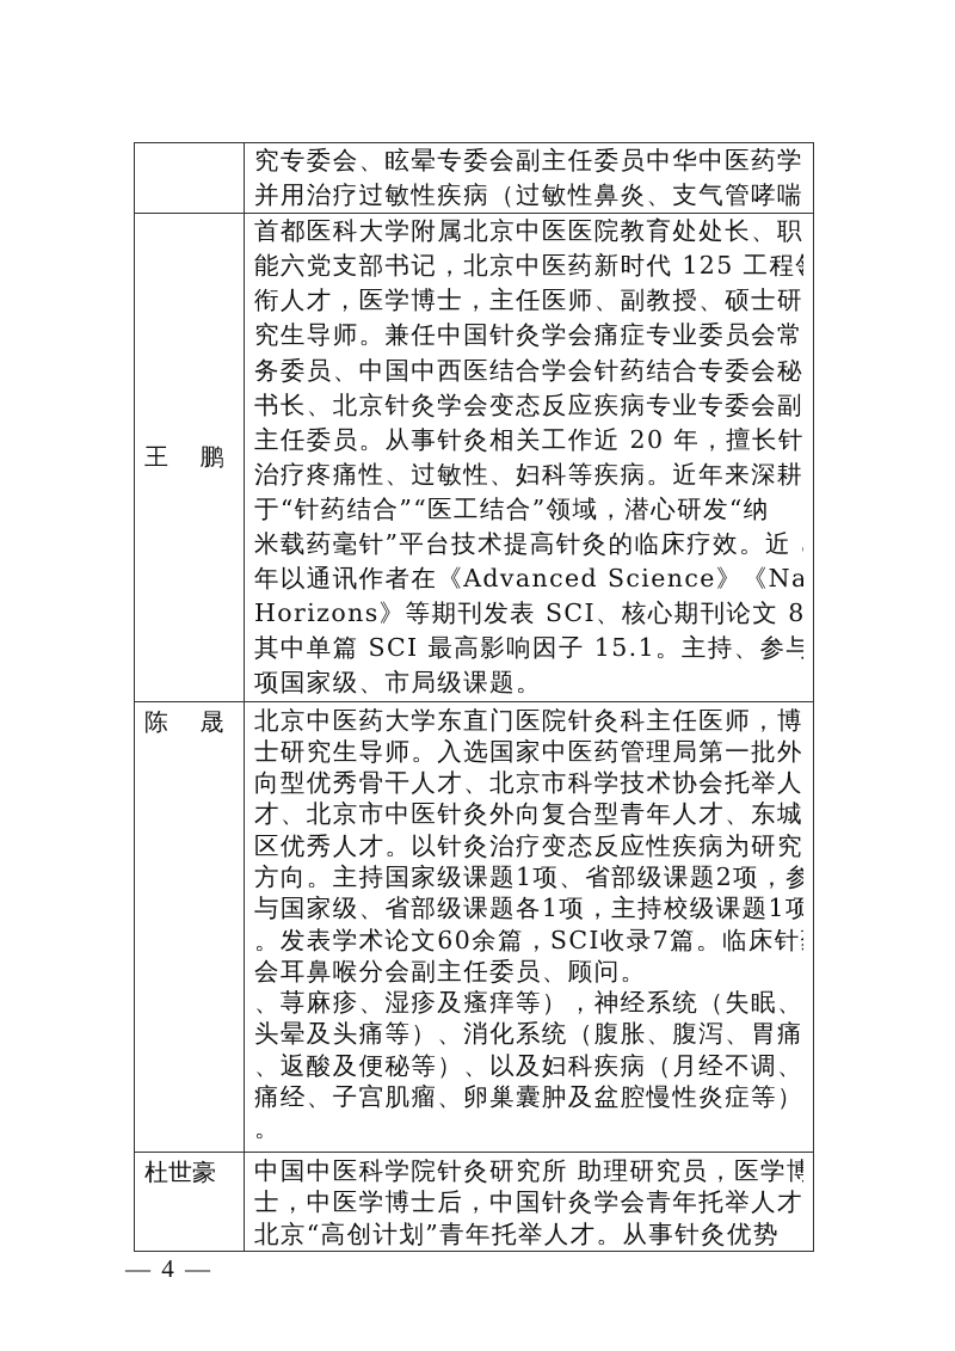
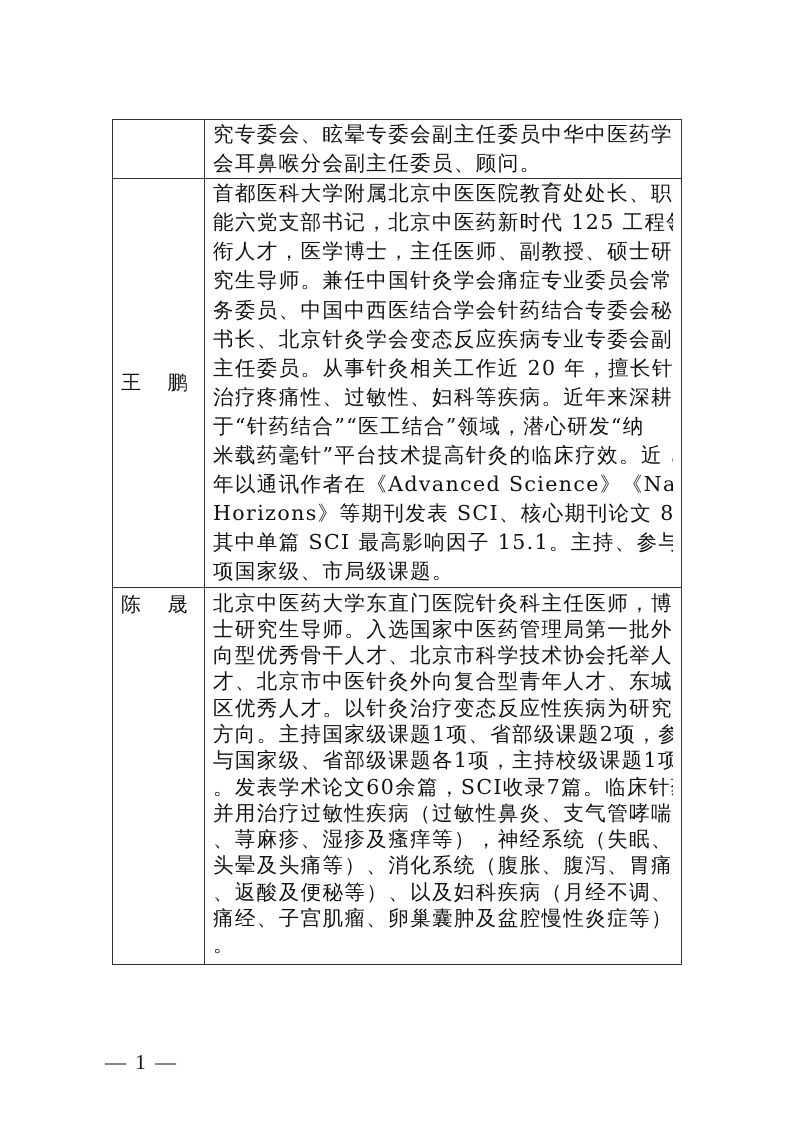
- 	究专委会、眩晕专委会副主任委员中华中医药学 并用治疗过敏性疾病（过敏性鼻炎、支气管哮喘
+ 	究专委会、眩晕专委会副主任委员中华中医药学 会耳鼻喉分会副主任委员、顾问。
  王 鹏	首都医科大学附属北京中医医院教育处处长、职 能六党支部书记，北京中医药新时代 125 工程 衔人才，医学博士，主任医师、副教授、硕士研 究生导师。兼任中国针灸学会痛症专业委员会常 务委员、中国中西医结合学会针药结合专委会秘 书长、北京针灸学会变态反应疾病专业专委会副 主任委员。从事针灸相关工作近 20 年，擅长针 治疗疼痛性、过敏性、妇科等疾病。近年来深耕 于“针药结合”“医工结合”领域，潜心研发“纳 米载药毫针”平台技术提高针灸的临床疗效。近 年以通讯作者在《Advanced Science》《Na Horizons》等期刊发表 SCI、核心期刊论文 8 其中单篇 SCI 最高影响因子 15.1。主持、参与 项国家级、市局级课题。
- 陈 晟	北京中医药大学东直门医院针灸科主任医师，博 士研究生导师。入选国家中医药管理局第一批外 向型优秀骨干人才、北京市科学技术协会托举人 才、北京市中医针灸外向复合型青年人才、东城 区优秀人才。以针灸治疗变态反应性疾病为研究 方向。主持国家级课题1项、省部级课题2项，参 与国家级、省部级课题各1项，主持校级课题1项 。发表学术论文60余篇，SCI收录7篇。临床针 会耳鼻喉分会副主任委员、顾问。 、荨麻疹、湿疹及瘙痒等），神经系统（失眠、 头晕及头痛等）、消化系统（腹胀、腹泻、胃痛 、返酸及便秘等）、以及妇科疾病（月经不调、 痛经、子宫肌瘤、卵巢囊肿及盆腔慢性炎症等） 。
+ 陈 晟	北京中医药大学东直门医院针灸科主任医师，博 士研究生导师。入选国家中医药管理局第一批外 向型优秀骨干人才、北京市科学技术协会托举人 才、北京市中医针灸外向复合型青年人才、东城 区优秀人才。以针灸治疗变态反应性疾病为研究 方向。主持国家级课题1项、省部级课题2项，参 与国家级、省部级课题各1项，主持校级课题1项 。发表学术论文60余篇，SCI收录7篇。临床针 并用治疗过敏性疾病（过敏性鼻炎、支气管哮喘 、荨麻疹、湿疹及瘙痒等），神经系统（失眠、 头晕及头痛等）、消化系统（腹胀、腹泻、胃痛 、返酸及便秘等）、以及妇科疾病（月经不调、 痛经、子宫肌瘤、卵巢囊肿及盆腔慢性炎症等） 。
- 杜世豪	中国中医科学院针灸研究所 助理研究员，医学博 士，中医学博士后，中国针灸学会青年托举人才 北京“高创计划”青年托举人才。从事针灸优势
- — 4 —
+ — 1 —
